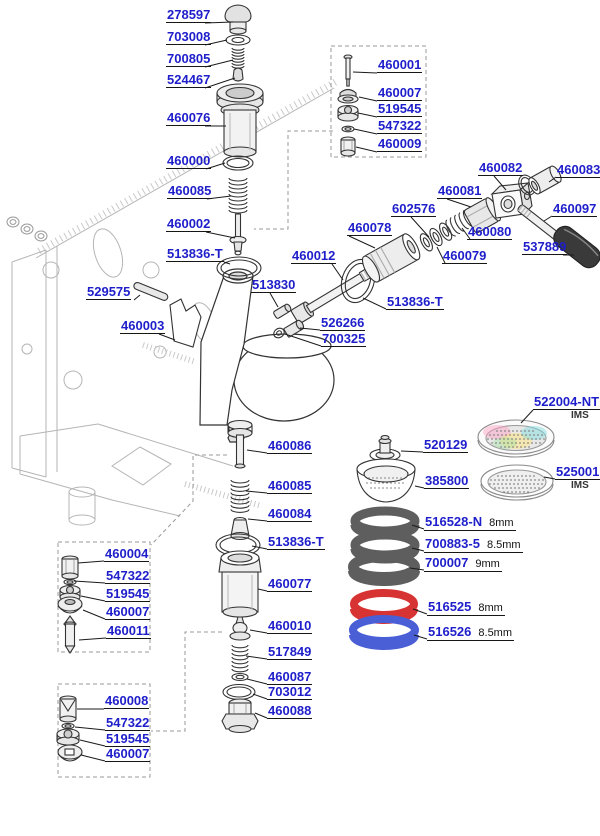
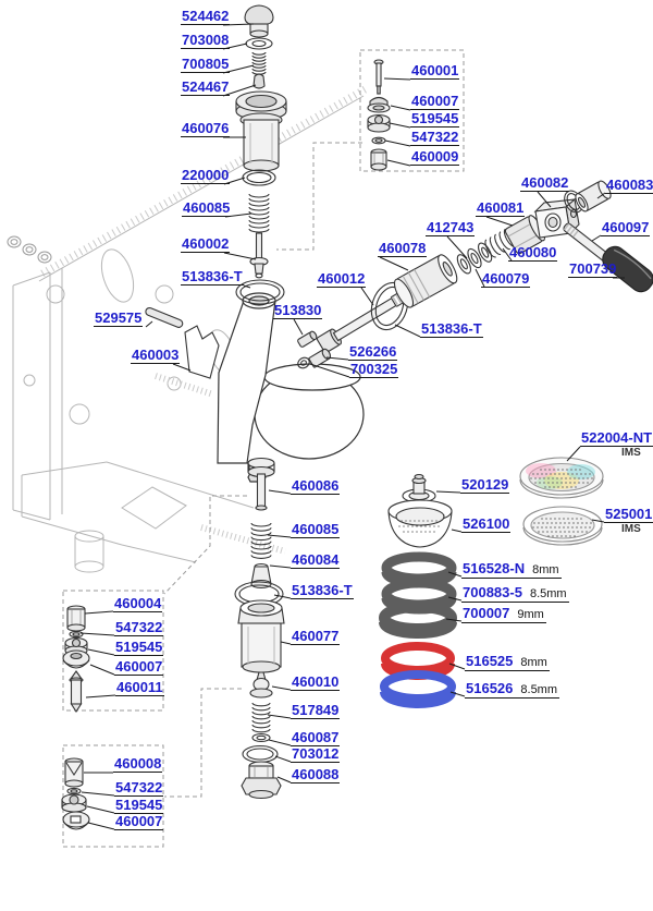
- 278597
+ 524462
  703008
  700805
  524467
  460076
- 460000
+ 220000
  460085
  460002
  513836-T
  529575
  460003
  513830
  460012
  513836-T
  526266
  700325
  460001
  460007
  519545
  547322
  460009
  460078
- 602576
+ 412743
  460081
  460082
  460083
  460080
  460079
  460097
- 537889
+ 700739
  522004-NT
  IMS
  525001
  IMS
  520129
- 385800
+ 526100
  516528-N
  8mm
  700883-5
  8.5mm
  700007
  9mm
  516525
  8mm
  516526
  8.5mm
  460086
  460085
  460084
  513836-T
  460077
  460010
  517849
  460087
  703012
  460088
  460004
  547322
  519545
  460007
  460011
  460008
  547322
  519545
  460007
